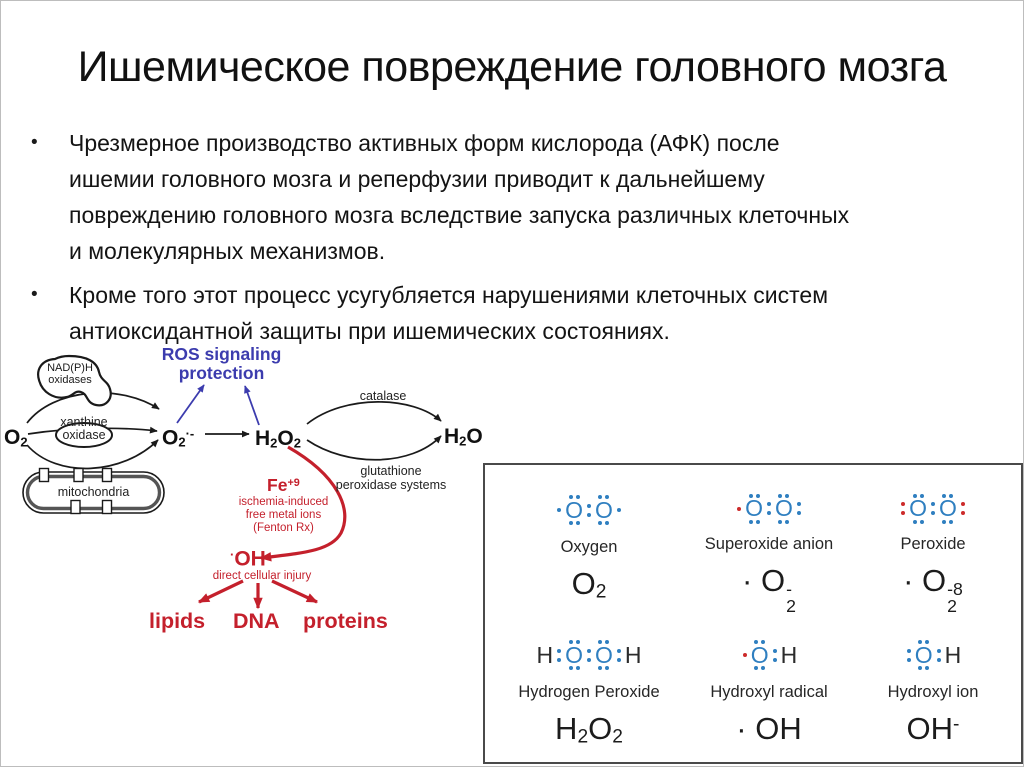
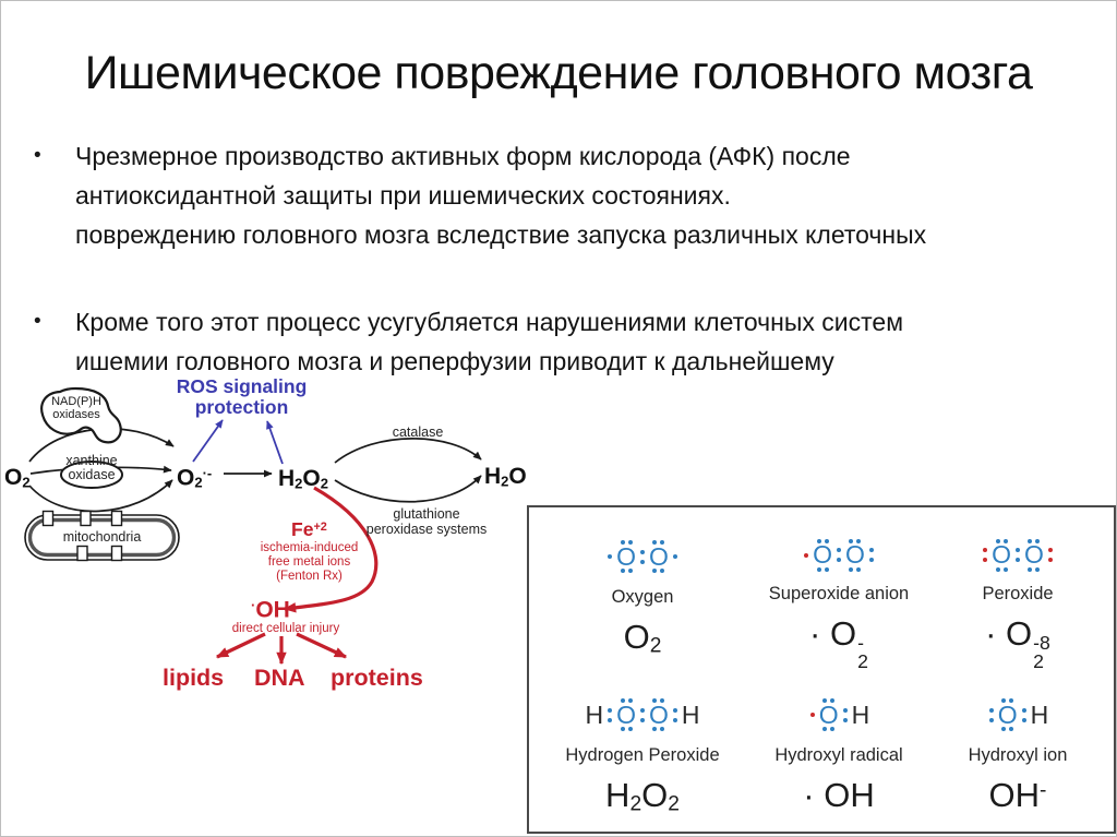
  Ишемическое повреждение головного мозга
  •
  Чрезмерное производство активных форм кислорода (АФК) после
- ишемии головного мозга и реперфузии приводит к дальнейшему
+ антиоксидантной защиты при ишемических состояниях.
  повреждению головного мозга вследствие запуска различных клеточных
- и молекулярных механизмов.
  •
  Кроме того этот процесс усугубляется нарушениями клеточных систем
- антиоксидантной защиты при ишемических состояниях.
+ ишемии головного мозга и реперфузии приводит к дальнейшему
  ROS signaling
  protection
  NAD(P)H
  oxidases
  xanthine
  oxidase
  mitochondria
  O2
  O2·-
  H2O2
  H2O
  catalase
  glutathione
  peroxidase systems
- Fe+9
+ Fe+2
  ischemia-induced
  free metal ions
  (Fenton Rx)
  ·OH
  direct cellular injury
  lipids
  DNA
  proteins
  O
  O
  Oxygen
  O2
  O
  O
  Superoxide anion
  · O
  -
  2
  O
  O
  Peroxide
  · O
  -8
  2
  H
  O
  O
  H
  Hydrogen Peroxide
  H2O2
  O
  H
  Hydroxyl radical
  · OH
  O
  H
  Hydroxyl ion
  OH-
